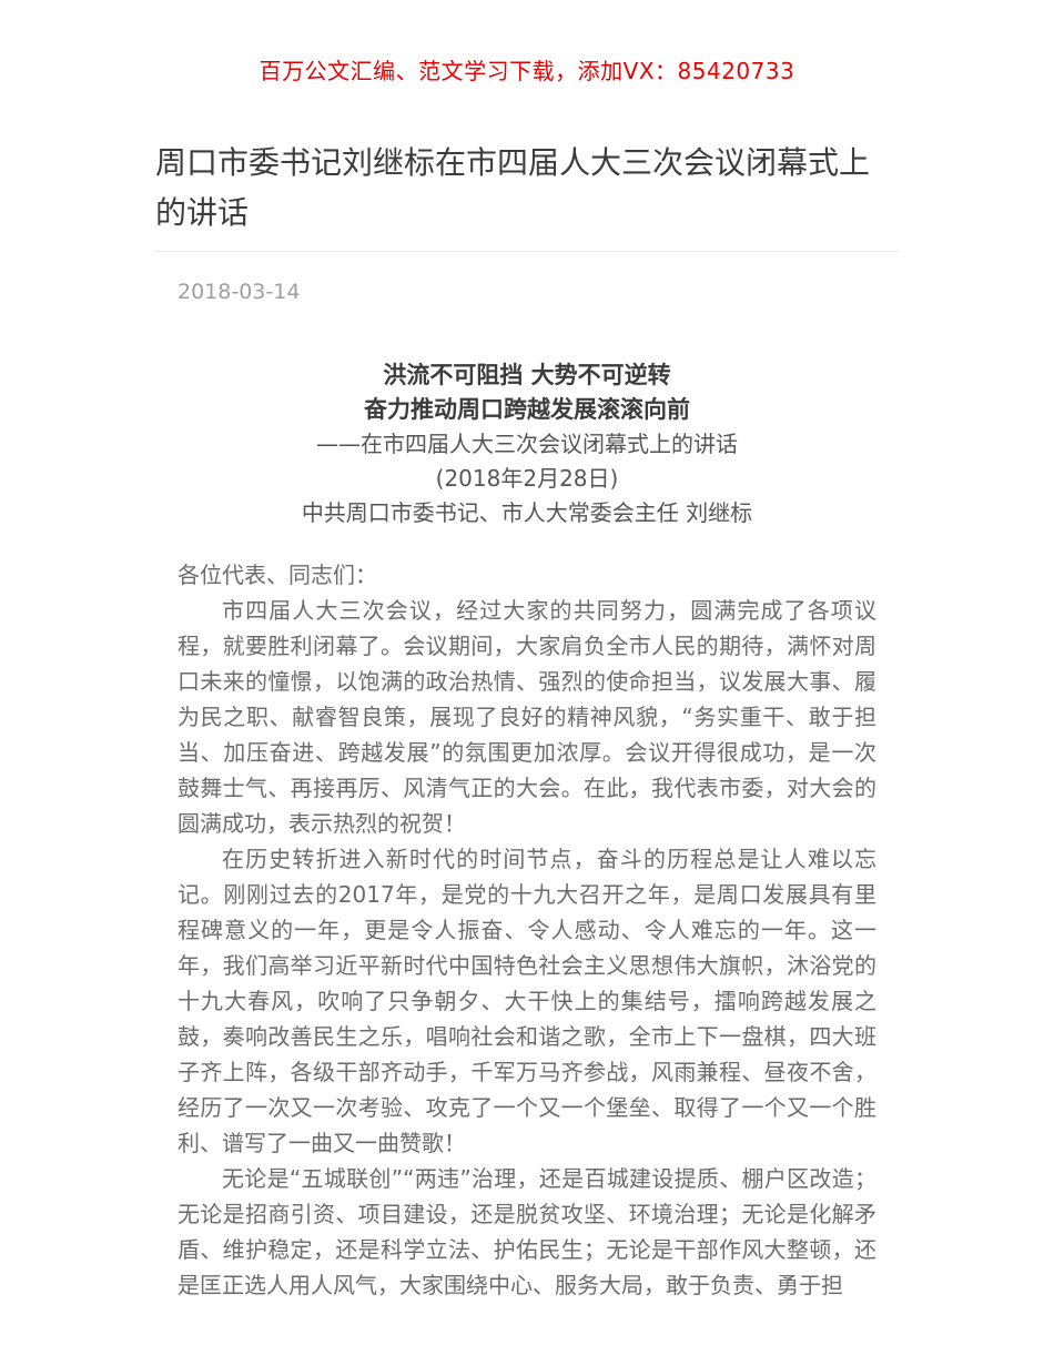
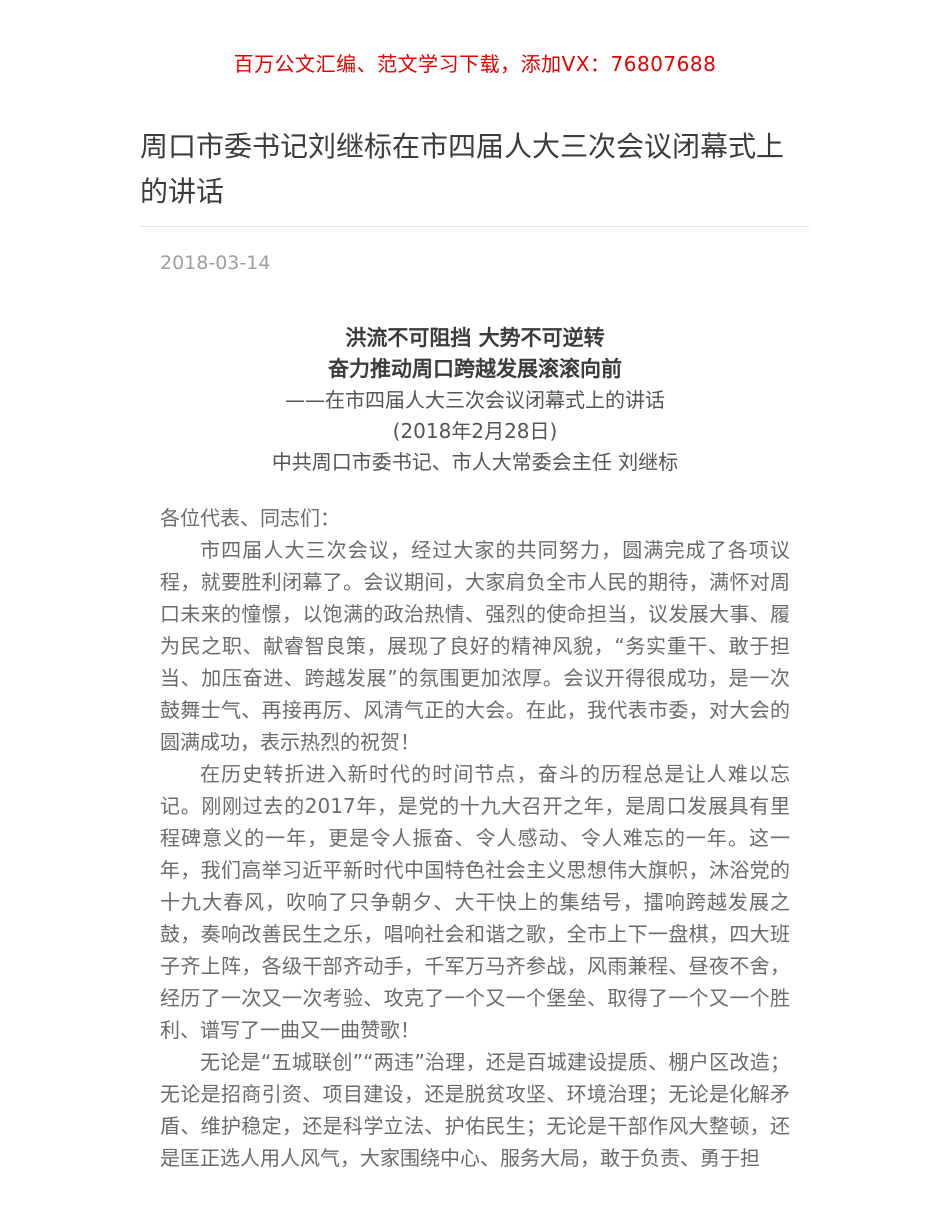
- 百万公文汇编、范文学习下载，添加VX：85420733
+ 百万公文汇编、范文学习下载，添加VX：76807688
  周口市委书记刘继标在市四届人大三次会议闭幕式上的讲话
  2018-03-14
  洪流不可阻挡 大势不可逆转
  奋力推动周口跨越发展滚滚向前
  ——在市四届人大三次会议闭幕式上的讲话
  (2018年2月28日)
  中共周口市委书记、市人大常委会主任 刘继标
  各位代表、同志们：
  市四届人大三次会议，经过大家的共同努力，圆满完成了各项议程，就要胜利闭幕了。会议期间，大家肩负全市人民的期待，满怀对周口未来的憧憬，以饱满的政治热情、强烈的使命担当，议发展大事、履为民之职、献睿智良策，展现了良好的精神风貌，“务实重干、敢于担当、加压奋进、跨越发展”的氛围更加浓厚。会议开得很成功，是一次鼓舞士气、再接再厉、风清气正的大会。在此，我代表市委，对大会的圆满成功，表示热烈的祝贺！
  在历史转折进入新时代的时间节点，奋斗的历程总是让人难以忘记。刚刚过去的2017年，是党的十九大召开之年，是周口发展具有里程碑意义的一年，更是令人振奋、令人感动、令人难忘的一年。这一年，我们高举习近平新时代中国特色社会主义思想伟大旗帜，沐浴党的十九大春风，吹响了只争朝夕、大干快上的集结号，擂响跨越发展之鼓，奏响改善民生之乐，唱响社会和谐之歌，全市上下一盘棋，四大班子齐上阵，各级干部齐动手，千军万马齐参战，风雨兼程、昼夜不舍，经历了一次又一次考验、攻克了一个又一个堡垒、取得了一个又一个胜利、谱写了一曲又一曲赞歌！
  无论是“五城联创”“两违”治理，还是百城建设提质、棚户区改造；无论是招商引资、项目建设，还是脱贫攻坚、环境治理；无论是化解矛盾、维护稳定，还是科学立法、护佑民生；无论是干部作风大整顿，还是匡正选人用人风气，大家围绕中心、服务大局，敢于负责、勇于担
